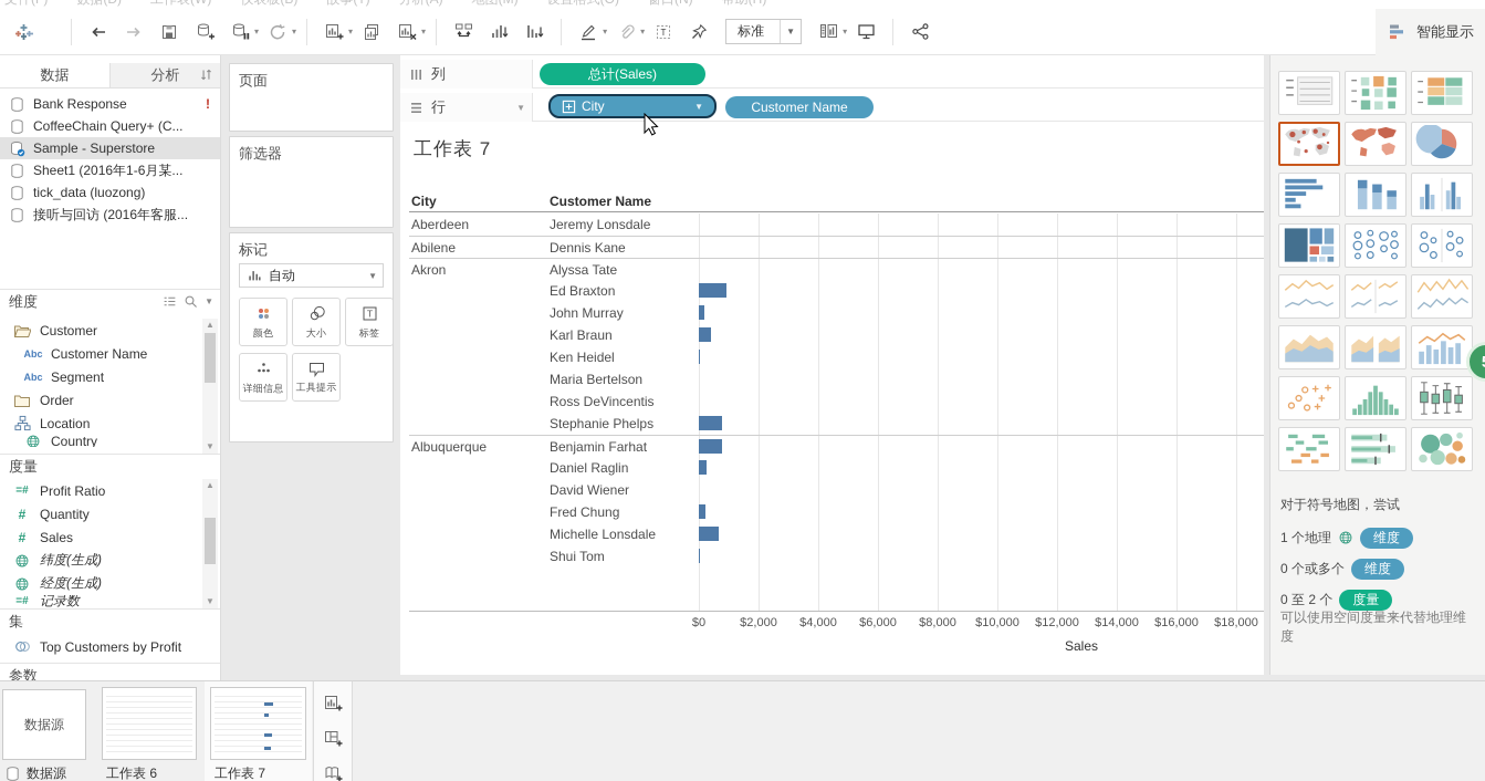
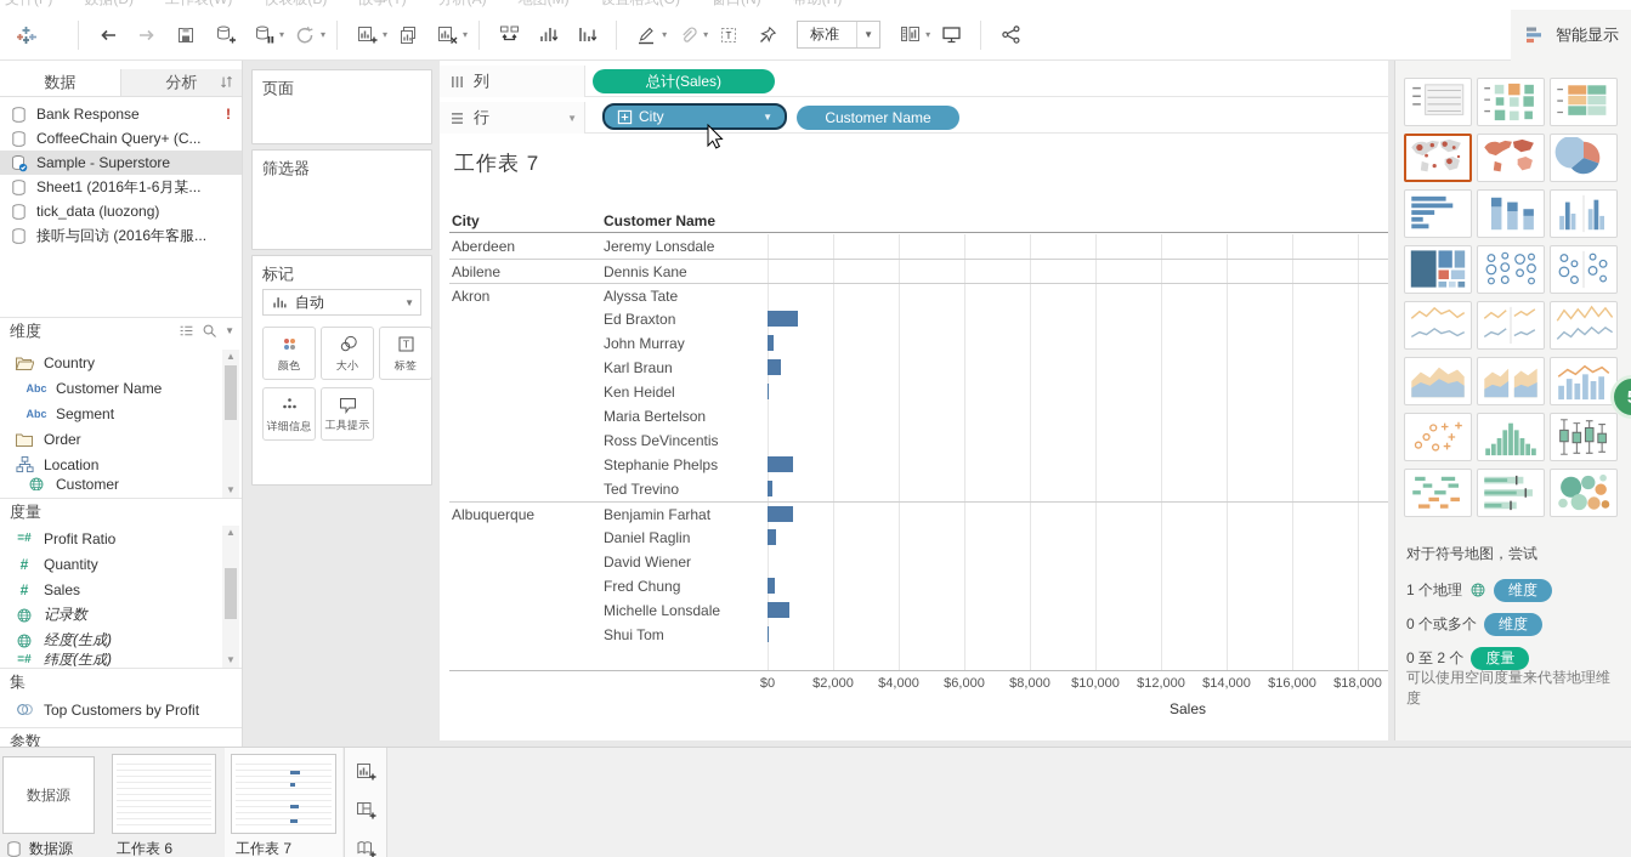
  ▾
  ▾
  ▾
  ▾
  ▾
  ▾
  T
  标准
  ▼
  ▾
  智能显示
  数据
  分析
  Bank Response
  !
  CoffeeChain Query+ (C...
  Sample - Superstore
  Sheet1 (2016年1-6月某...
  tick_data (luozong)
  接听与回访 (2016年客服...
  维度
  ▼
- Customer
+ Country
  Abc
  Customer Name
  Abc
  Segment
  Order
  Location
- Country
+ Customer
  ▲
  ▼
  度量
  =#
  Profit Ratio
  #
  Quantity
  #
  Sales
- 纬度(生成)
+ 记录数
  经度(生成)
  =#
- 记录数
+ 纬度(生成)
  ▲
  ▼
  集
  Top Customers by Profit
  参数
  页面
  筛选器
  标记
  自动
  ▼
  颜色
  大小
  T
  标签
  详细信息
  工具提示
  列
  总计(Sales)
  行
  ▼
  City
  ▼
  Customer Name
  工作表 7
  City
  Customer Name
  Aberdeen
  Jeremy Lonsdale
  Abilene
  Dennis Kane
  Akron
  Alyssa Tate
  Ed Braxton
  John Murray
  Karl Braun
  Ken Heidel
  Maria Bertelson
  Ross DeVincentis
  Stephanie Phelps
+ Ted Trevino
  Albuquerque
  Benjamin Farhat
  Daniel Raglin
  David Wiener
  Fred Chung
  Michelle Lonsdale
  Shui Tom
  $0
  $2,000
  $4,000
  $6,000
  $8,000
  $10,000
  $12,000
  $14,000
  $16,000
  $18,000
  Sales
  对于符号地图，尝试
  1 个地理
  维度
  0 个或多个
  维度
  0 至 2 个
  度量
  可以使用空间度量来代替地理维度
  数据源
  数据源
  工作表 6
  工作表 7
